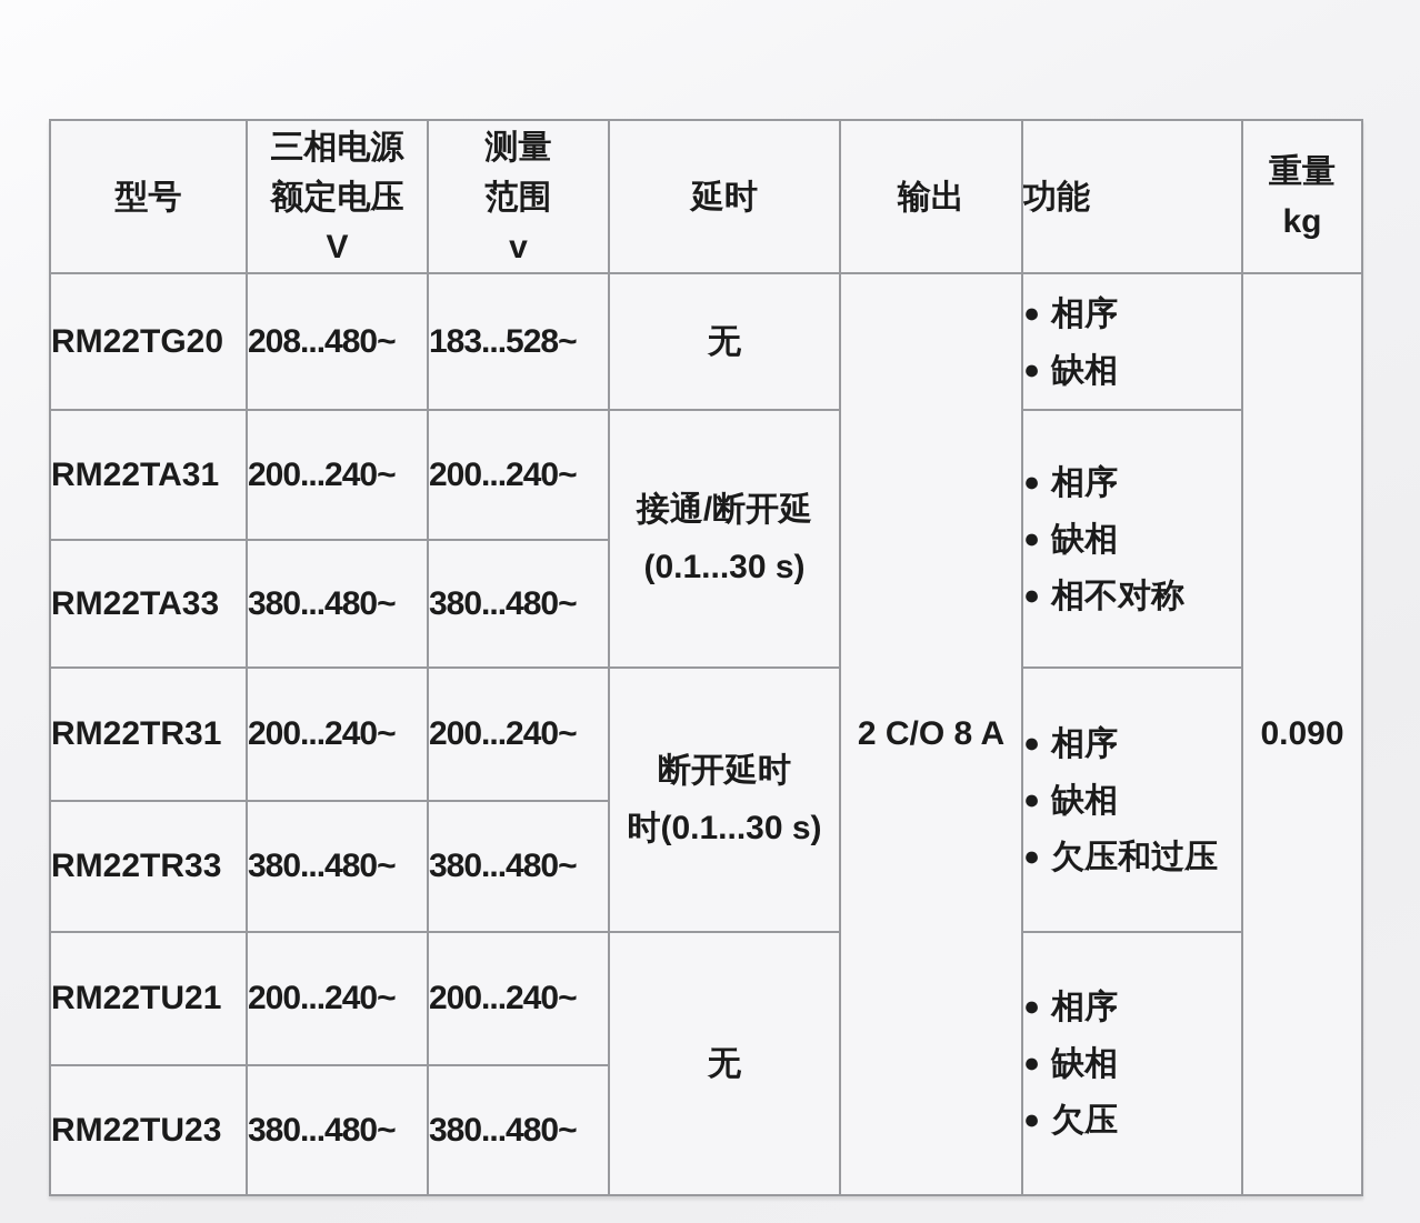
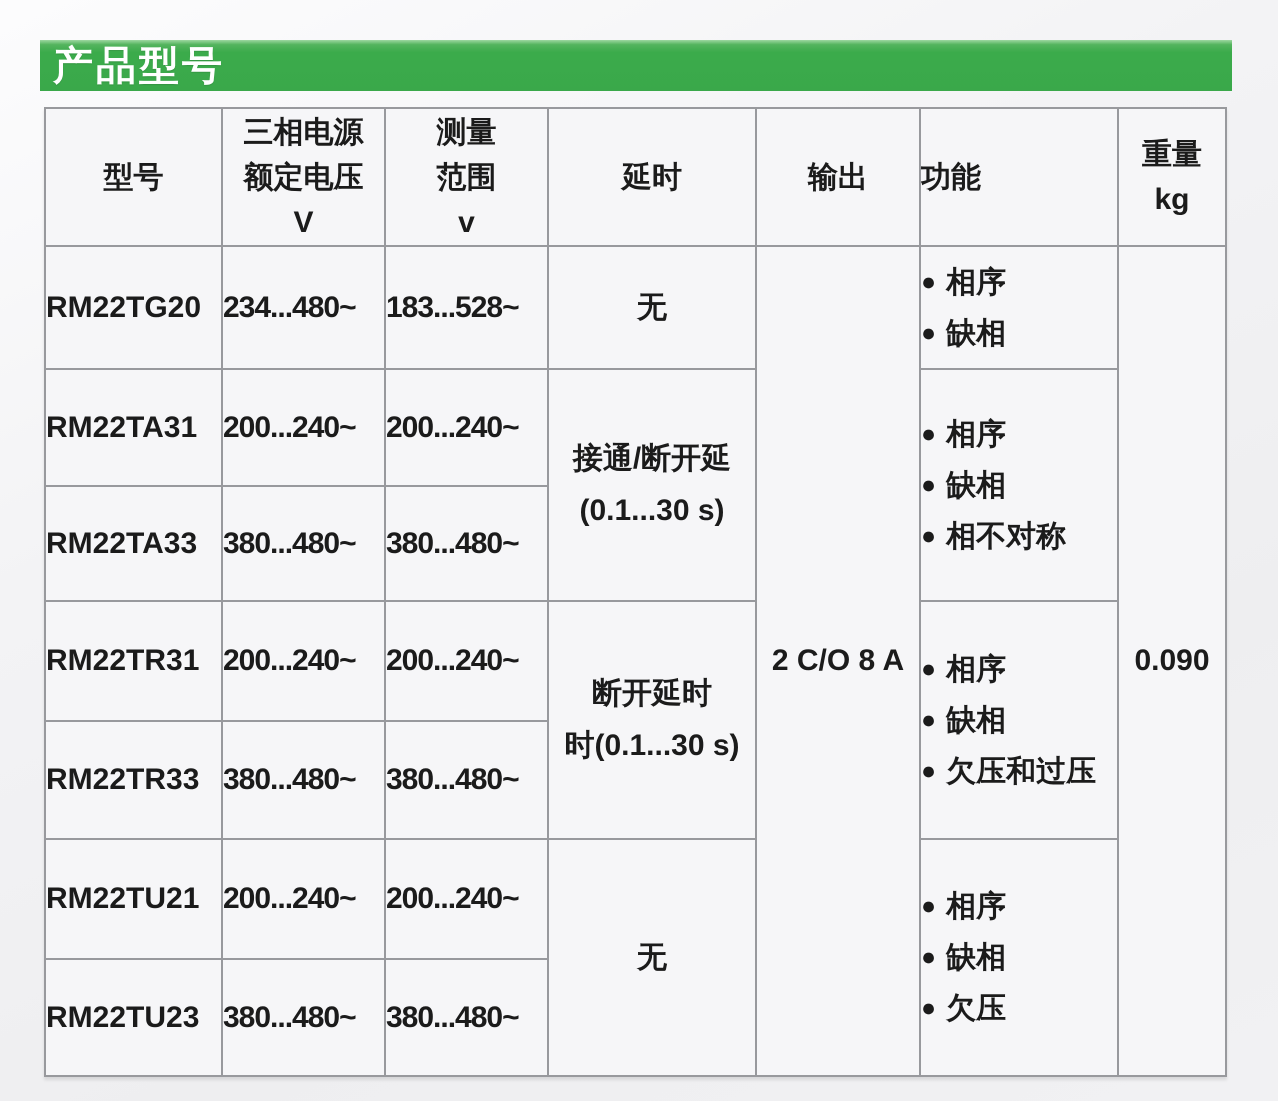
+ 产品型号
  型号	三相电源 额定电压 V	测量 范围 v	延时	输出	功能	重量 kg
- RM22TG20	208...480~	183...528~	无	2 C/O 8 A	● 相序 ● 缺相	0.090
+ RM22TG20	234...480~	183...528~	无	2 C/O 8 A	● 相序 ● 缺相	0.090
  RM22TA31	200...240~	200...240~	接通/断开延 (0.1...30 s)	● 相序 ● 缺相 ● 相不对称
  RM22TA33	380...480~	380...480~
  RM22TR31	200...240~	200...240~	断开延时 时(0.1...30 s)	● 相序 ● 缺相 ● 欠压和过压
  RM22TR33	380...480~	380...480~
  RM22TU21	200...240~	200...240~	无	● 相序 ● 缺相 ● 欠压
  RM22TU23	380...480~	380...480~
